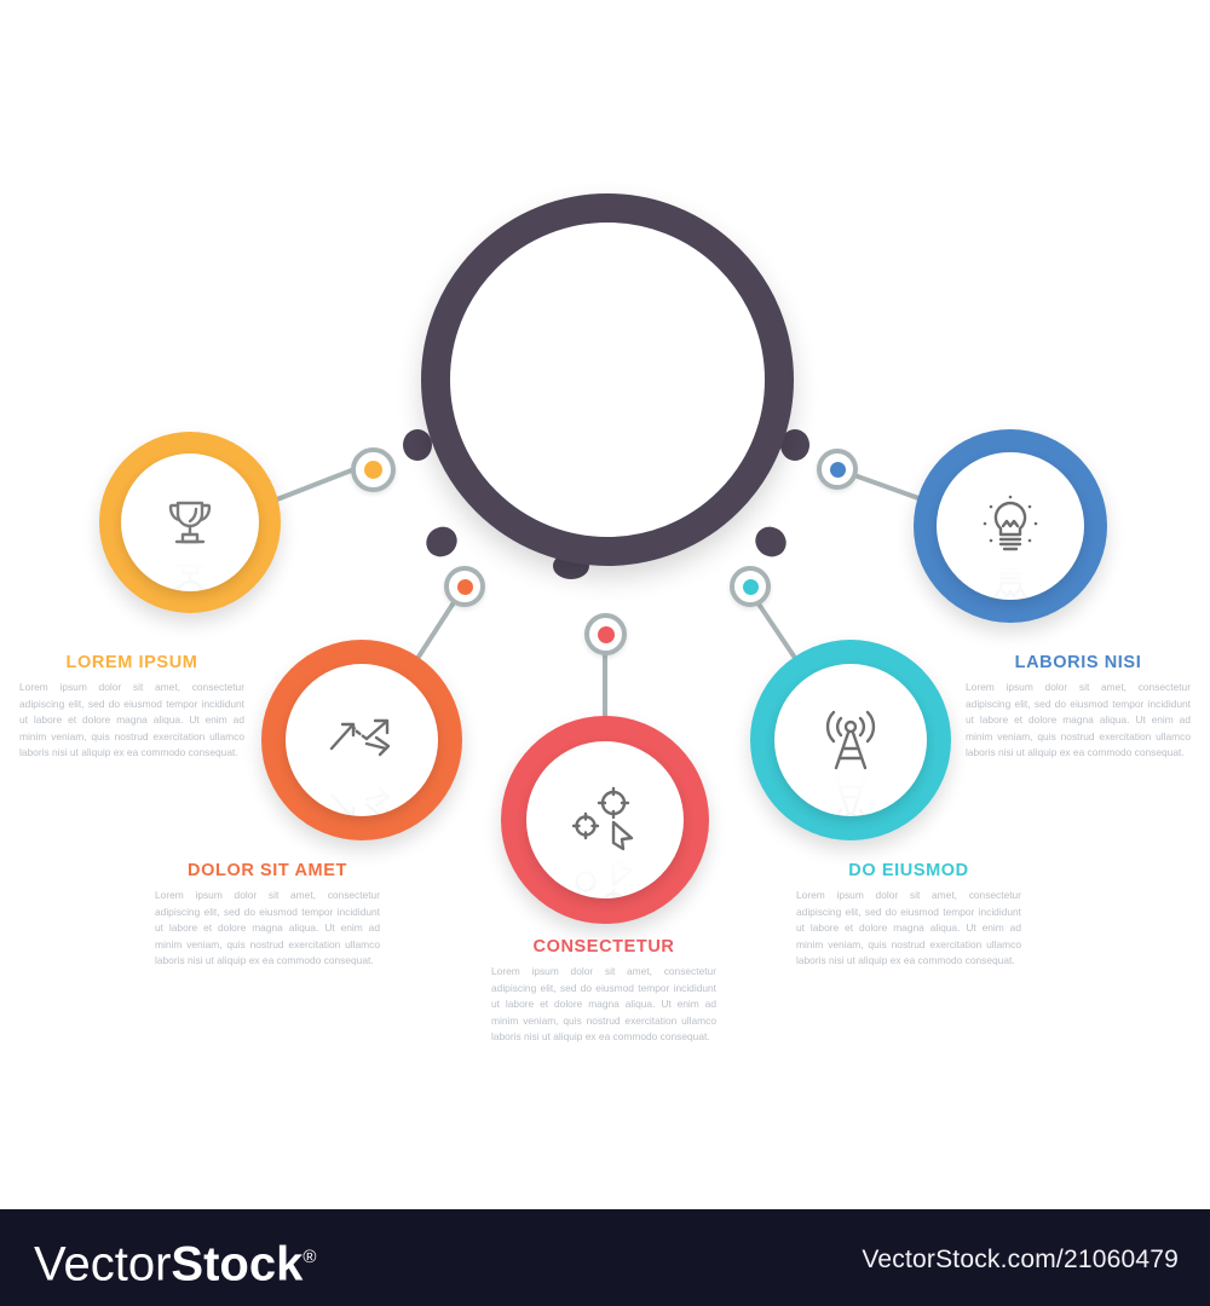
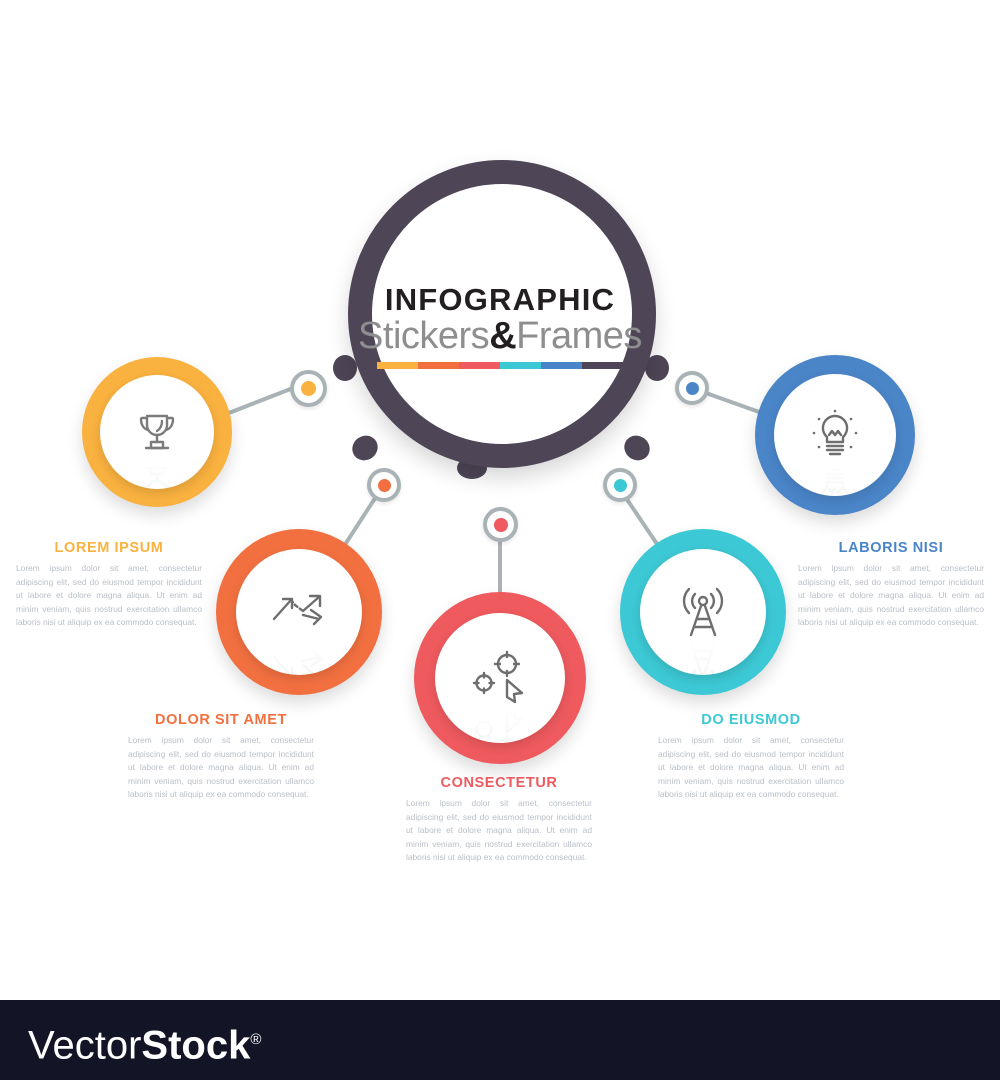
+ INFOGRAPHIC
+ Stickers&Frames
  LOREM IPSUM
  Lorem ipsum dolor sit amet, consectetur adipiscing elit, sed do eiusmod tempor incididunt ut labore et dolore magna aliqua. Ut enim ad minim veniam, quis nostrud exercitation ullamco laboris nisi ut aliquip ex ea commodo consequat.
  DOLOR SIT AMET
  Lorem ipsum dolor sit amet, consectetur adipiscing elit, sed do eiusmod tempor incididunt ut labore et dolore magna aliqua. Ut enim ad minim veniam, quis nostrud exercitation ullamco laboris nisi ut aliquip ex ea commodo consequat.
  CONSECTETUR
  Lorem ipsum dolor sit amet, consectetur adipiscing elit, sed do eiusmod tempor incididunt ut labore et dolore magna aliqua. Ut enim ad minim veniam, quis nostrud exercitation ullamco laboris nisi ut aliquip ex ea commodo consequat.
  DO EIUSMOD
  Lorem ipsum dolor sit amet, consectetur adipiscing elit, sed do eiusmod tempor incididunt ut labore et dolore magna aliqua. Ut enim ad minim veniam, quis nostrud exercitation ullamco laboris nisi ut aliquip ex ea commodo consequat.
  LABORIS NISI
  Lorem ipsum dolor sit amet, consectetur adipiscing elit, sed do eiusmod tempor incididunt ut labore et dolore magna aliqua. Ut enim ad minim veniam, quis nostrud exercitation ullamco laboris nisi ut aliquip ex ea commodo consequat.
  VectorStock®
- VectorStock.com/21060479
